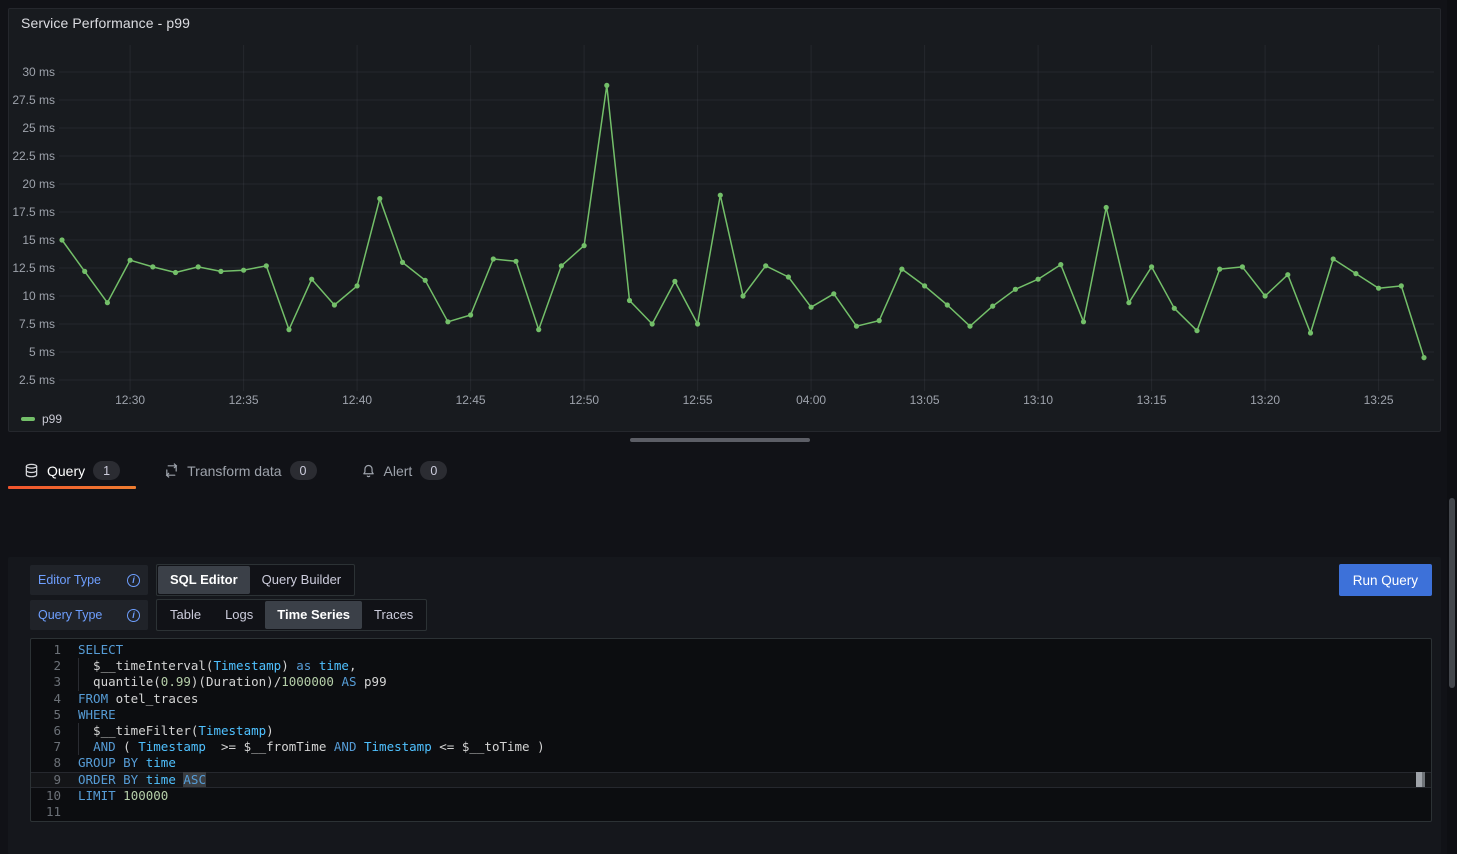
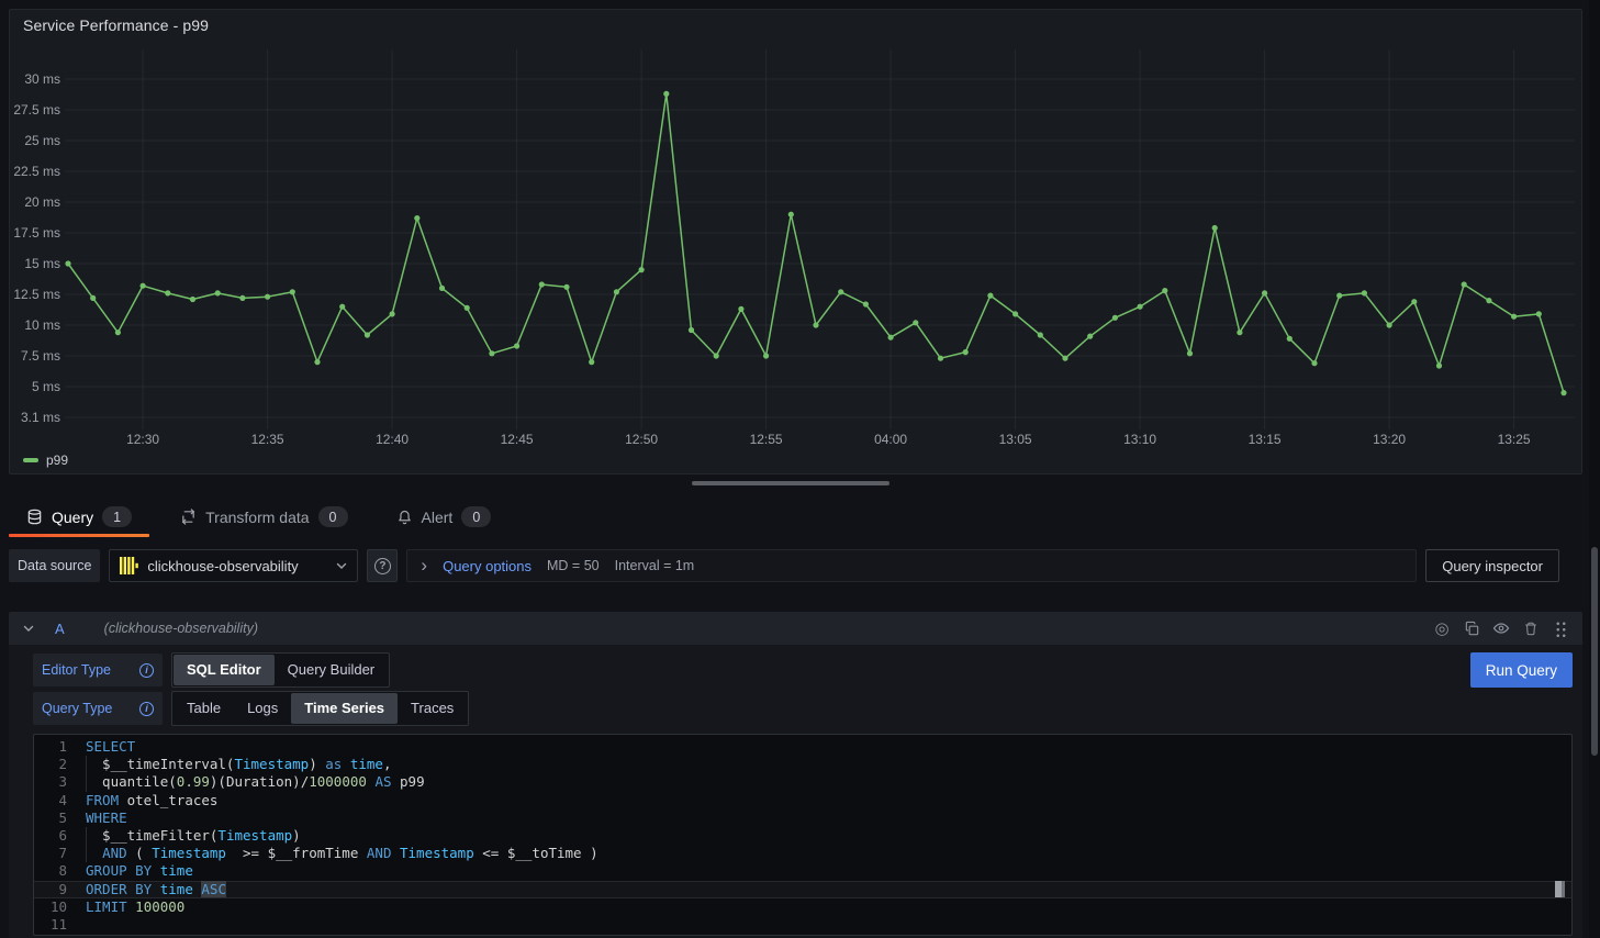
  30 ms
  27.5 ms
  25 ms
  22.5 ms
  20 ms
  17.5 ms
  15 ms
  12.5 ms
  10 ms
  7.5 ms
  5 ms
- 2.5 ms
+ 3.1 ms
  12:30
  12:35
  12:40
  12:45
  12:50
  12:55
  04:00
  13:05
  13:10
  13:15
  13:20
  13:25
  Service Performance - p99
  p99
  Query
  1
  Transform data
  0
  Alert
  0
+ Data source
+ clickhouse-observability
+ ?
+ ›
+ Query options
+ MD = 50
+ Interval = 1m
+ Query inspector
+ A
+ (clickhouse-observability)
+ ◎
  Editor Type
  i
  SQL Editor
  Query Builder
  Run Query
  Query Type
  i
  Table
  Logs
  Time Series
  Traces
  1
  SELECT
  2
  $__timeInterval(Timestamp) as time,
  3
  quantile(0.99)(Duration)/1000000 AS p99
  4
  FROM otel_traces
  5
  WHERE
  6
  $__timeFilter(Timestamp)
  7
  AND ( Timestamp >= $__fromTime AND Timestamp <= $__toTime )
  8
  GROUP BY time
  9
  ORDER BY time ASC
  10
  LIMIT 100000
  11
